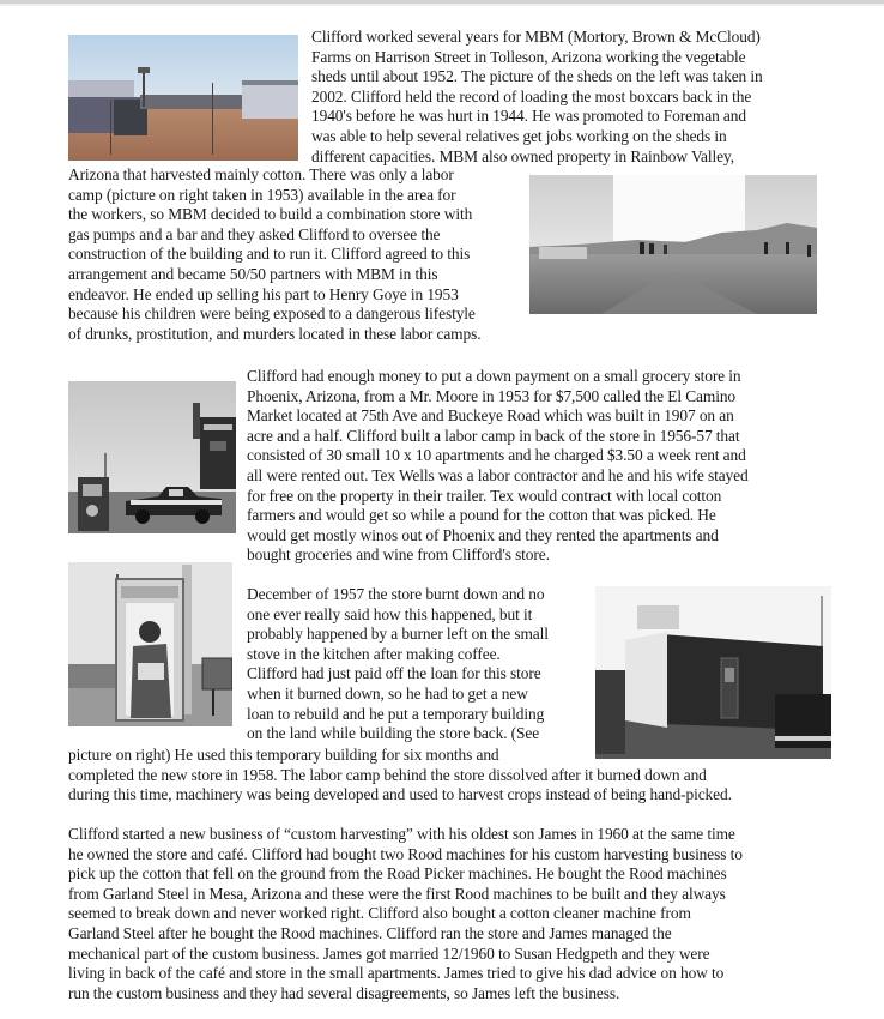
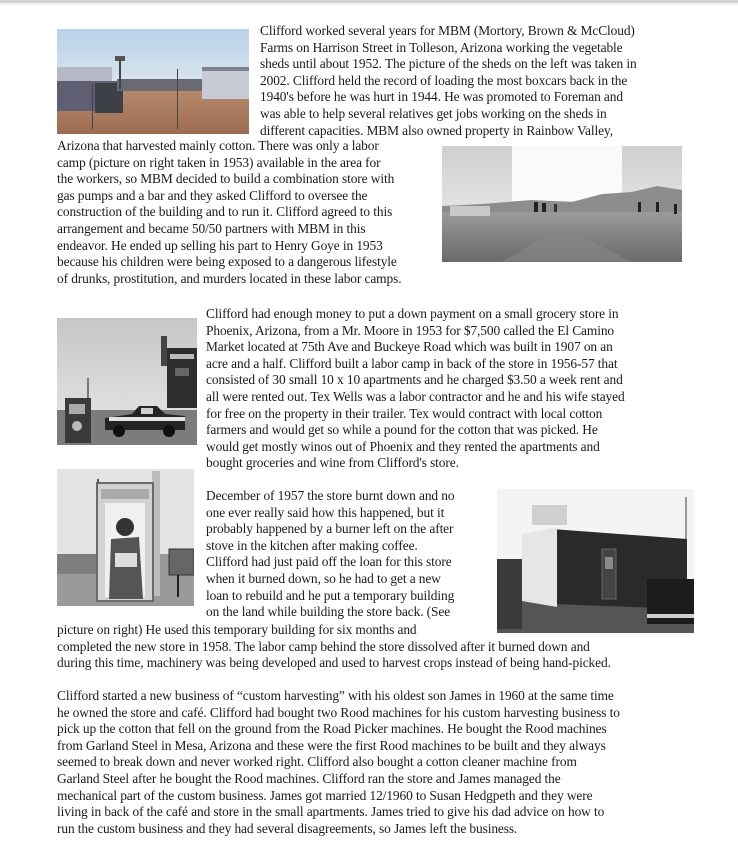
  Clifford worked several years for MBM (Mortory, Brown & McCloud)
  Farms on Harrison Street in Tolleson, Arizona working the vegetable
  sheds until about 1952. The picture of the sheds on the left was taken in
  2002. Clifford held the record of loading the most boxcars back in the
  1940's before he was hurt in 1944. He was promoted to Foreman and
  was able to help several relatives get jobs working on the sheds in
  different capacities. MBM also owned property in Rainbow Valley,
  Arizona that harvested mainly cotton. There was only a labor
  camp (picture on right taken in 1953) available in the area for
  the workers, so MBM decided to build a combination store with
  gas pumps and a bar and they asked Clifford to oversee the
  construction of the building and to run it. Clifford agreed to this
  arrangement and became 50/50 partners with MBM in this
  endeavor. He ended up selling his part to Henry Goye in 1953
  because his children were being exposed to a dangerous lifestyle
  of drunks, prostitution, and murders located in these labor camps.
  Clifford had enough money to put a down payment on a small grocery store in
  Phoenix, Arizona, from a Mr. Moore in 1953 for $7,500 called the El Camino
  Market located at 75th Ave and Buckeye Road which was built in 1907 on an
  acre and a half. Clifford built a labor camp in back of the store in 1956-57 that
  consisted of 30 small 10 x 10 apartments and he charged $3.50 a week rent and
  all were rented out. Tex Wells was a labor contractor and he and his wife stayed
  for free on the property in their trailer. Tex would contract with local cotton
  farmers and would get so while a pound for the cotton that was picked. He
  would get mostly winos out of Phoenix and they rented the apartments and
  bought groceries and wine from Clifford's store.
  December of 1957 the store burnt down and no
  one ever really said how this happened, but it
- probably happened by a burner left on the small
+ probably happened by a burner left on the after
  stove in the kitchen after making coffee.
  Clifford had just paid off the loan for this store
  when it burned down, so he had to get a new
  loan to rebuild and he put a temporary building
  on the land while building the store back. (See
  picture on right) He used this temporary building for six months and
  completed the new store in 1958. The labor camp behind the store dissolved after it burned down and
  during this time, machinery was being developed and used to harvest crops instead of being hand-picked.
  Clifford started a new business of “custom harvesting” with his oldest son James in 1960 at the same time
  he owned the store and café. Clifford had bought two Rood machines for his custom harvesting business to
  pick up the cotton that fell on the ground from the Road Picker machines. He bought the Rood machines
  from Garland Steel in Mesa, Arizona and these were the first Rood machines to be built and they always
  seemed to break down and never worked right. Clifford also bought a cotton cleaner machine from
  Garland Steel after he bought the Rood machines. Clifford ran the store and James managed the
  mechanical part of the custom business. James got married 12/1960 to Susan Hedgpeth and they were
  living in back of the café and store in the small apartments. James tried to give his dad advice on how to
  run the custom business and they had several disagreements, so James left the business.
